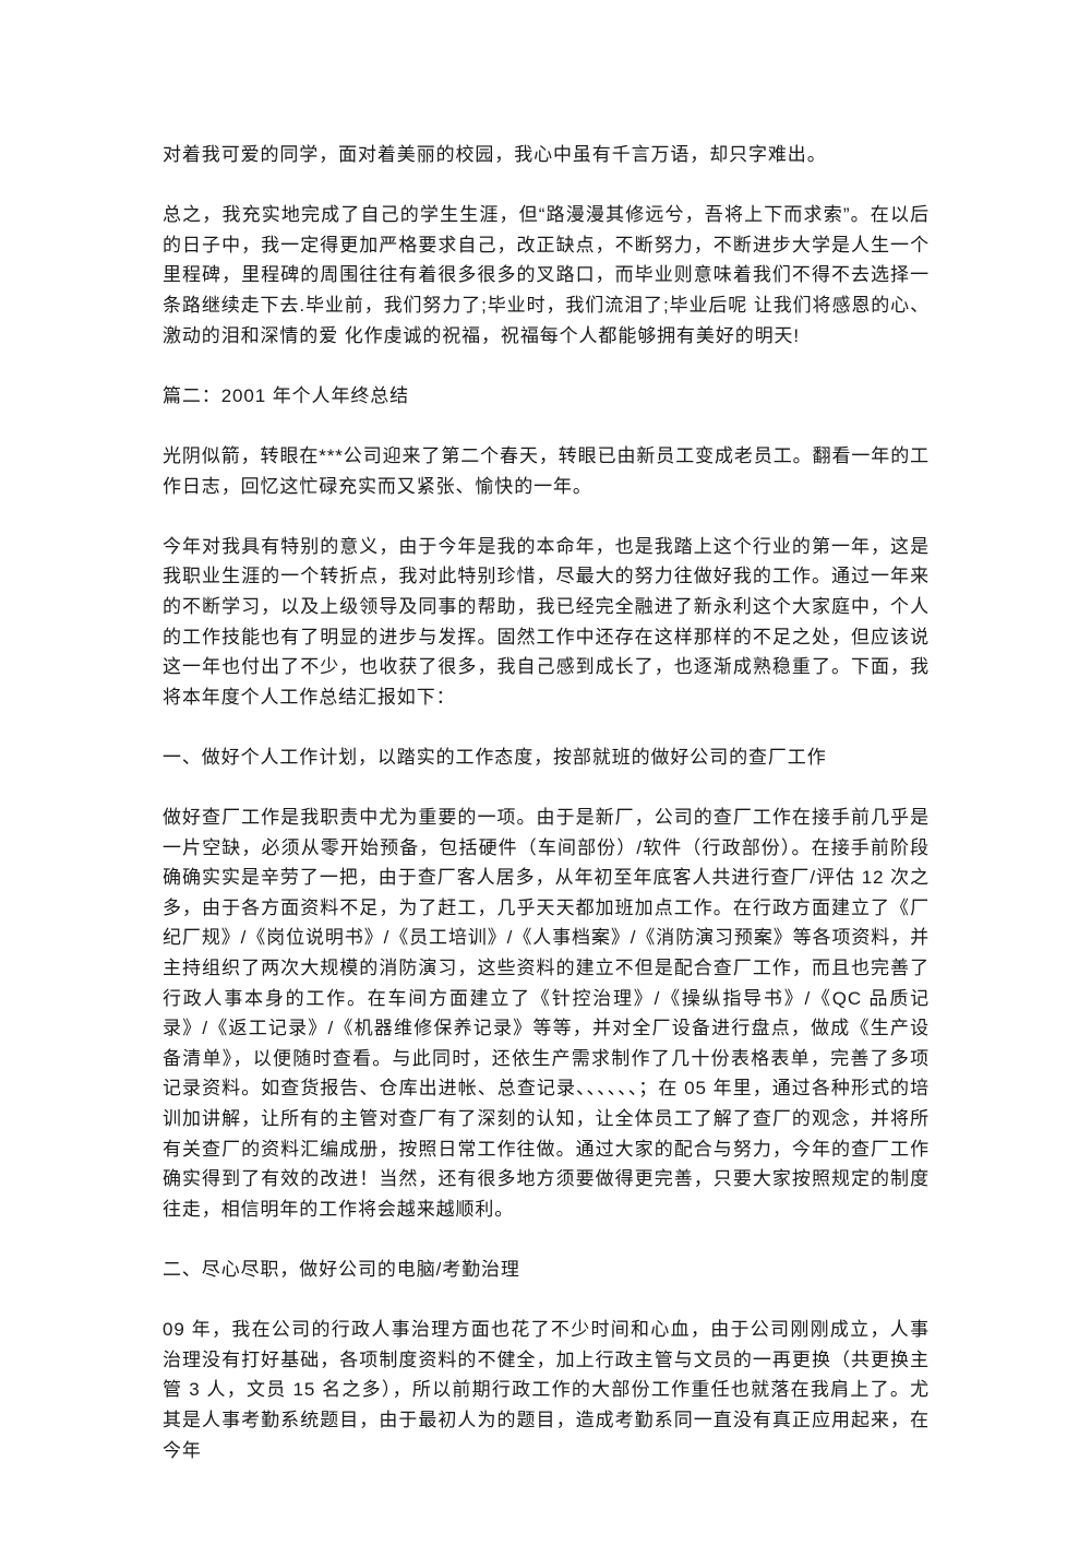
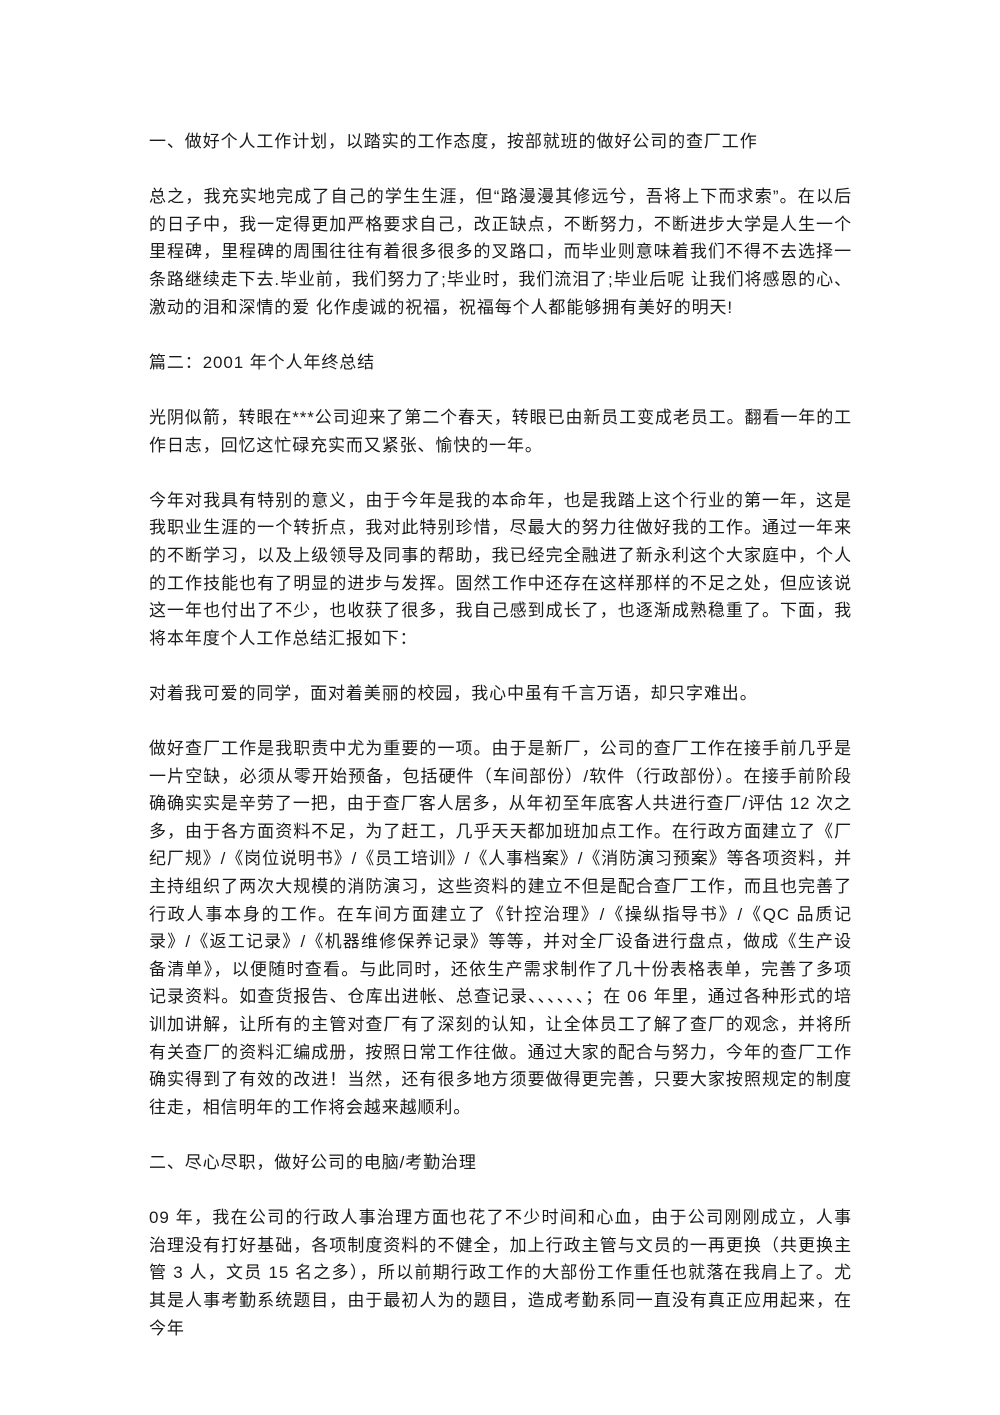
- 对着我可爱的同学，面对着美丽的校园，我心中虽有千言万语，却只字难出。
+ 一、做好个人工作计划，以踏实的工作态度，按部就班的做好公司的查厂工作
  总之，我充实地完成了自己的学生生涯，但“路漫漫其修远兮，吾将上下而求索”。在以后的日子中，我一定得更加严格要求自己，改正缺点，不断努力，不断进步大学是人生一个里程碑，里程碑的周围往往有着很多很多的叉路口，而毕业则意味着我们不得不去选择一条路继续走下去.毕业前，我们努力了;毕业时，我们流泪了;毕业后呢 让我们将感恩的心、激动的泪和深情的爱 化作虔诚的祝福，祝福每个人都能够拥有美好的明天!
  篇二：2001 年个人年终总结
  光阴似箭，转眼在***公司迎来了第二个春天，转眼已由新员工变成老员工。翻看一年的工作日志，回忆这忙碌充实而又紧张、愉快的一年。
  今年对我具有特别的意义，由于今年是我的本命年，也是我踏上这个行业的第一年，这是我职业生涯的一个转折点，我对此特别珍惜，尽最大的努力往做好我的工作。通过一年来的不断学习，以及上级领导及同事的帮助，我已经完全融进了新永利这个大家庭中，个人的工作技能也有了明显的进步与发挥。固然工作中还存在这样那样的不足之处，但应该说这一年也付出了不少，也收获了很多，我自己感到成长了，也逐渐成熟稳重了。下面，我将本年度个人工作总结汇报如下：
- 一、做好个人工作计划，以踏实的工作态度，按部就班的做好公司的查厂工作
+ 对着我可爱的同学，面对着美丽的校园，我心中虽有千言万语，却只字难出。
- 做好查厂工作是我职责中尤为重要的一项。由于是新厂，公司的查厂工作在接手前几乎是一片空缺，必须从零开始预备，包括硬件（车间部份）/软件（行政部份）。在接手前阶段确确实实是辛劳了一把，由于查厂客人居多，从年初至年底客人共进行查厂/评估 12 次之多，由于各方面资料不足，为了赶工，几乎天天都加班加点工作。在行政方面建立了《厂纪厂规》/《岗位说明书》/《员工培训》/《人事档案》/《消防演习预案》等各项资料，并主持组织了两次大规模的消防演习，这些资料的建立不但是配合查厂工作，而且也完善了行政人事本身的工作。在车间方面建立了《针控治理》/《操纵指导书》/《QC 品质记录》/《返工记录》/《机器维修保养记录》等等，并对全厂设备进行盘点，做成《生产设备清单》，以便随时查看。与此同时，还依生产需求制作了几十份表格表单，完善了多项记录资料。如查货报告、仓库出进帐、总查记录、、、、、、；在 05 年里，通过各种形式的培训加讲解，让所有的主管对查厂有了深刻的认知，让全体员工了解了查厂的观念，并将所有关查厂的资料汇编成册，按照日常工作往做。通过大家的配合与努力，今年的查厂工作确实得到了有效的改进！当然，还有很多地方须要做得更完善，只要大家按照规定的制度往走，相信明年的工作将会越来越顺利。
+ 做好查厂工作是我职责中尤为重要的一项。由于是新厂，公司的查厂工作在接手前几乎是一片空缺，必须从零开始预备，包括硬件（车间部份）/软件（行政部份）。在接手前阶段确确实实是辛劳了一把，由于查厂客人居多，从年初至年底客人共进行查厂/评估 12 次之多，由于各方面资料不足，为了赶工，几乎天天都加班加点工作。在行政方面建立了《厂纪厂规》/《岗位说明书》/《员工培训》/《人事档案》/《消防演习预案》等各项资料，并主持组织了两次大规模的消防演习，这些资料的建立不但是配合查厂工作，而且也完善了行政人事本身的工作。在车间方面建立了《针控治理》/《操纵指导书》/《QC 品质记录》/《返工记录》/《机器维修保养记录》等等，并对全厂设备进行盘点，做成《生产设备清单》，以便随时查看。与此同时，还依生产需求制作了几十份表格表单，完善了多项记录资料。如查货报告、仓库出进帐、总查记录、、、、、、；在 06 年里，通过各种形式的培训加讲解，让所有的主管对查厂有了深刻的认知，让全体员工了解了查厂的观念，并将所有关查厂的资料汇编成册，按照日常工作往做。通过大家的配合与努力，今年的查厂工作确实得到了有效的改进！当然，还有很多地方须要做得更完善，只要大家按照规定的制度往走，相信明年的工作将会越来越顺利。
  二、尽心尽职，做好公司的电脑/考勤治理
  09 年，我在公司的行政人事治理方面也花了不少时间和心血，由于公司刚刚成立，人事治理没有打好基础，各项制度资料的不健全，加上行政主管与文员的一再更换（共更换主管 3 人，文员 15 名之多），所以前期行政工作的大部份工作重任也就落在我肩上了。尤其是人事考勤系统题目，由于最初人为的题目，造成考勤系同一直没有真正应用起来，在今年
